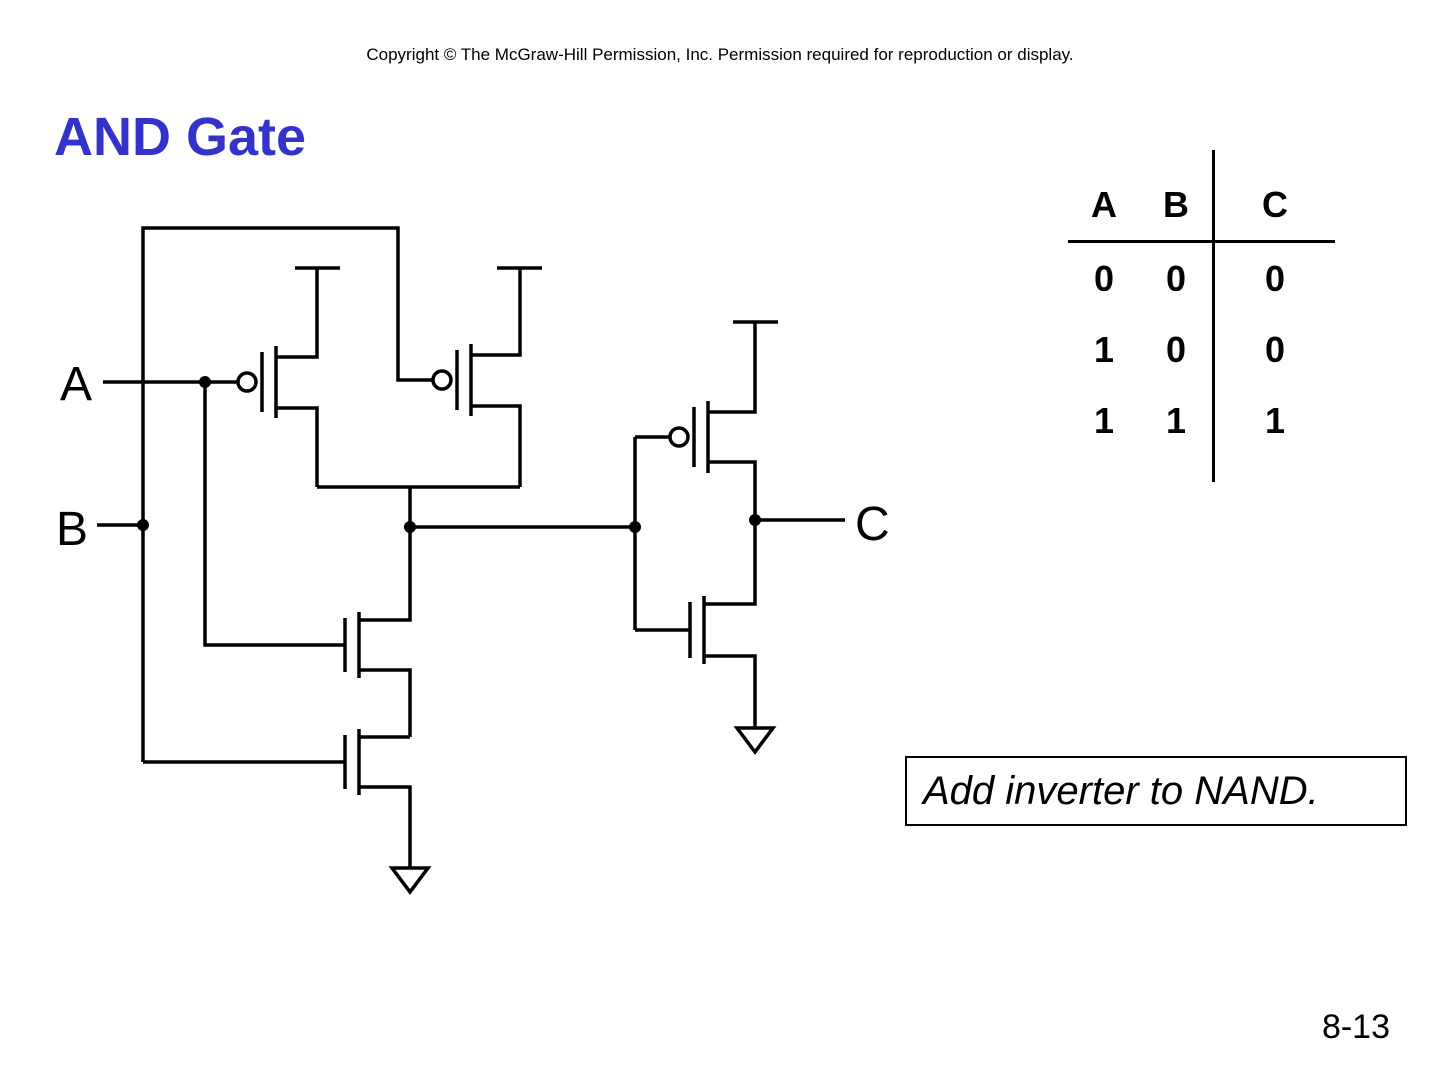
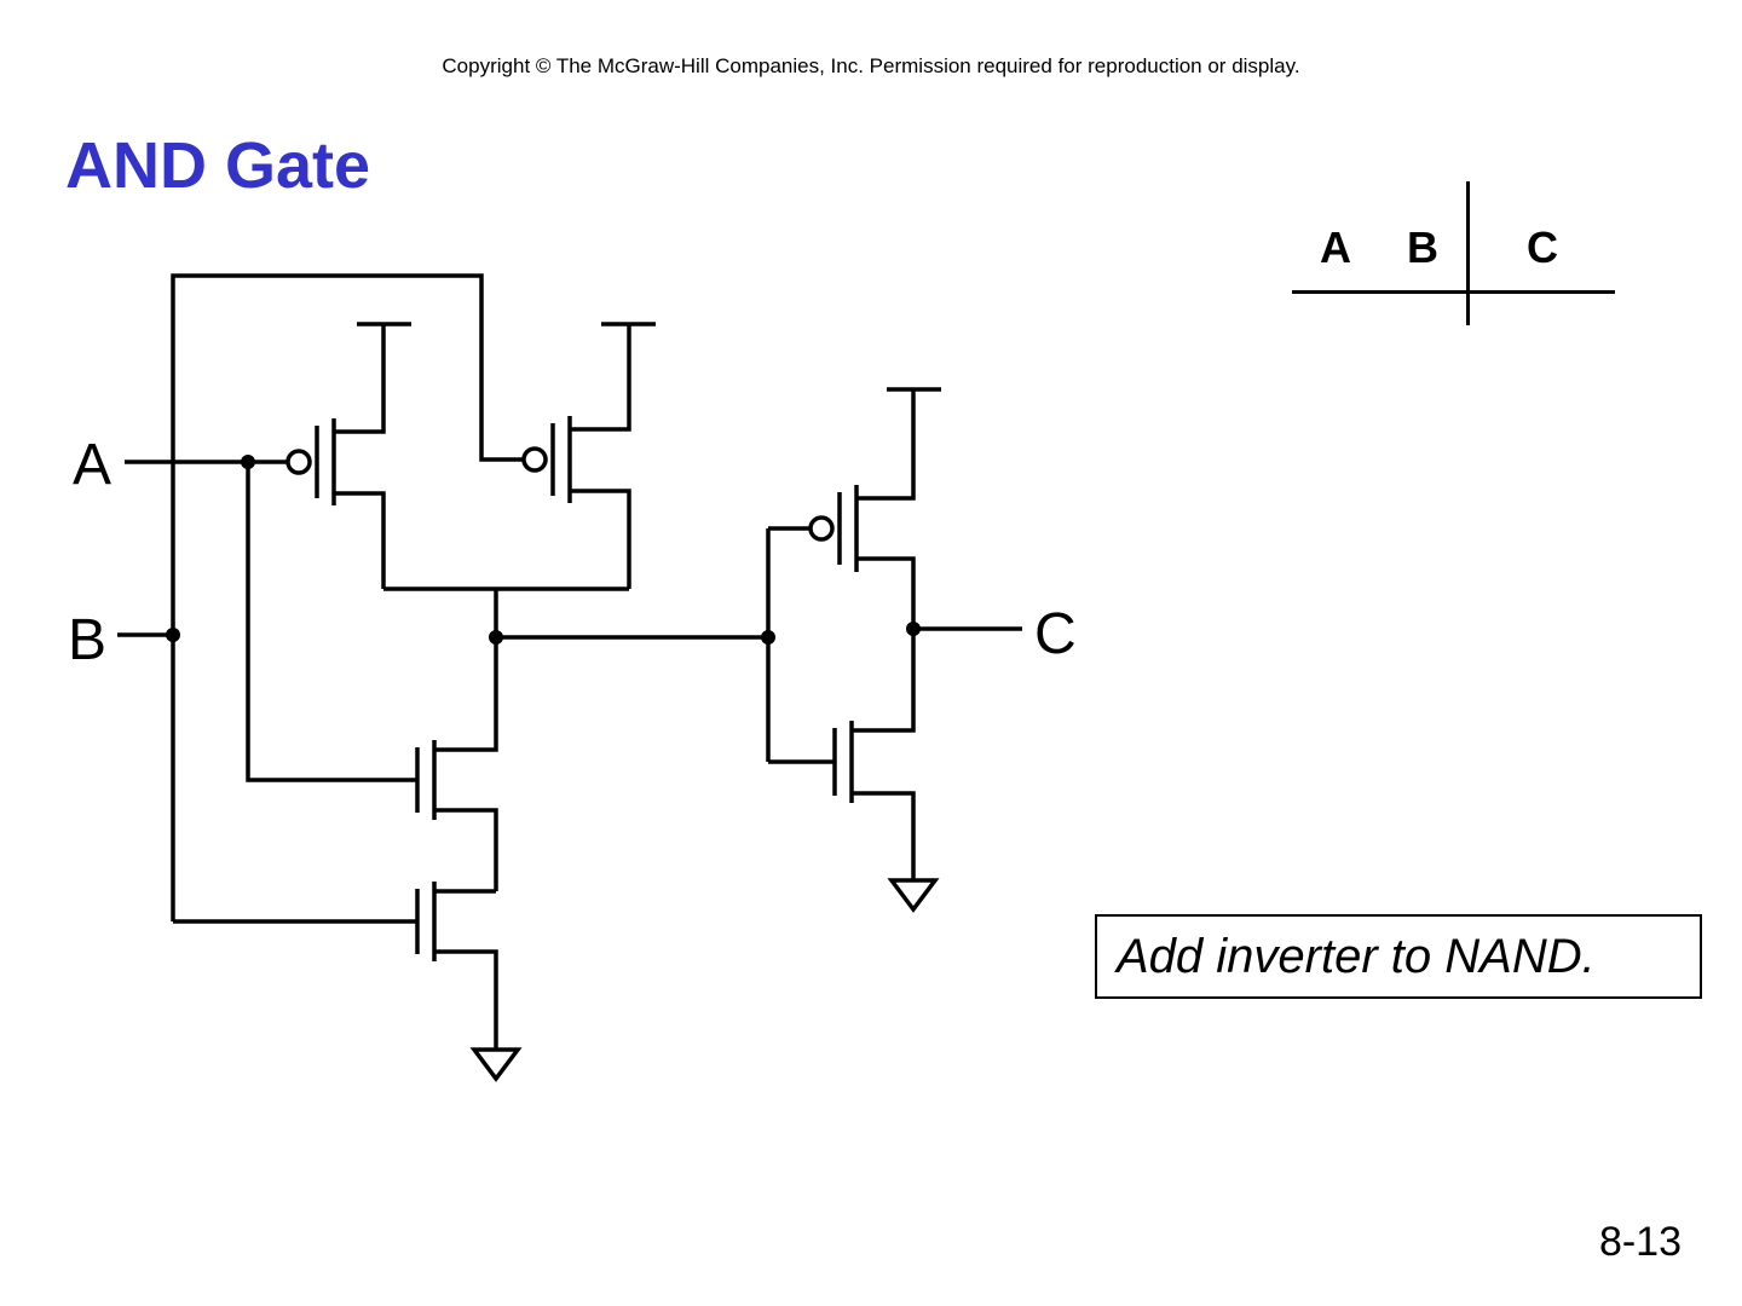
- Copyright © The McGraw-Hill Permission, Inc. Permission required for reproduction or display.
+ Copyright © The McGraw-Hill Companies, Inc. Permission required for reproduction or display.
  AND Gate
  A
  B
  C
  A	B	C
- 0	0	0
- 1	0	0
- 1	1	1
  Add inverter to NAND.
  8-13
